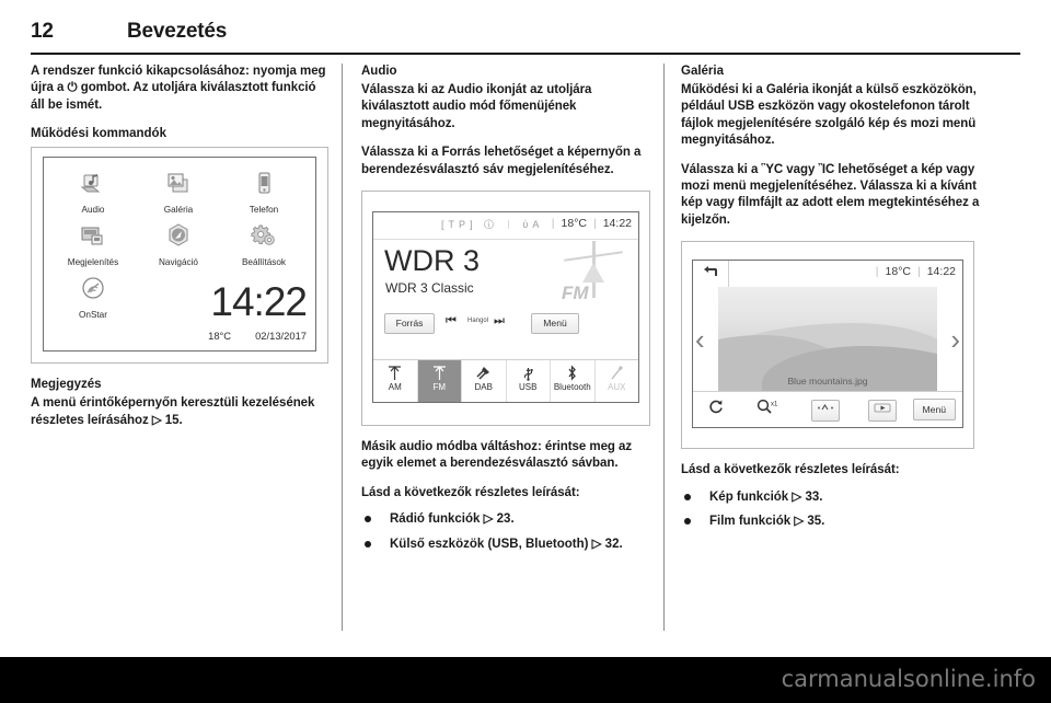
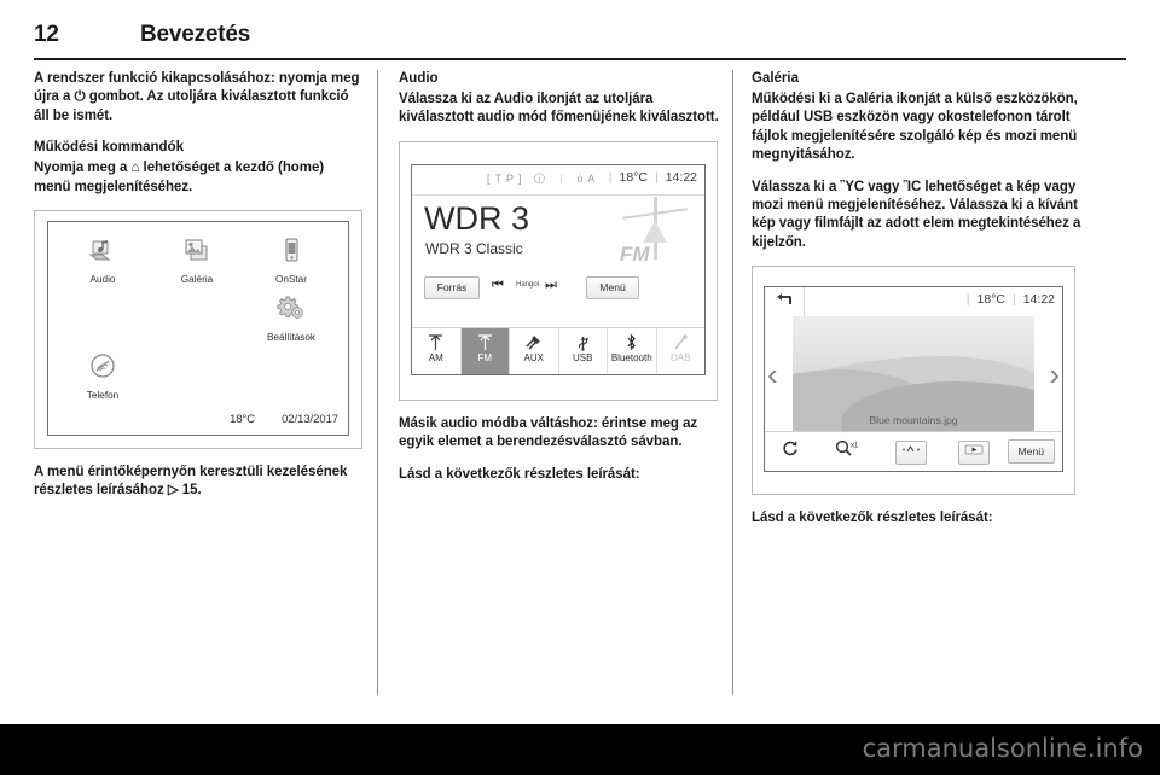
  12
  Bevezetés
  A rendszer funkció kikapcsolásához: nyomja meg újra a ⏻ gombot. Az utoljára kiválasztott funkció áll be ismét.
  Működési kommandók
+ Nyomja meg a ⌂ lehetőséget a kezdő (home) menü megjelenítéséhez.
  Audio
  Galéria
- Telefon
+ OnStar
- Megjelenítés
- Navigáció
  Beállítások
- OnStar
+ Telefon
- 14:22
  18°C 02/13/2017
- Megjegyzés
  A menü érintőképernyőn keresztüli kezelésének részletes leírásához ▷ 15.
  Audio
- Válassza ki az Audio ikonját az utoljára kiválasztott audio mód főmenüjének megnyitásához.
+ Válassza ki az Audio ikonját az utoljára kiválasztott audio mód főmenüjének kiválasztott.
- Válassza ki a Forrás lehetőséget a képernyőn a berendezésválasztó sáv megjelenítéséhez.
  [TP] ⓘ ᛁ ὐA
  | 18°C | 14:22
  WDR 3
  WDR 3 Classic
  FM
  Forrás
  ⏮
  ⏭
  Menü
  AM
  FM
- DAB
+ AUX
  USB
  Bluetooth
- AUX
+ DAB
  Másik audio módba váltáshoz: érintse meg az egyik elemet a berendezésválasztó sávban.
  Lásd a következők részletes leírását:
- Rádió funkciók ▷ 23.
- Külső eszközök (USB, Bluetooth) ▷ 32.
  Galéria
  Működési ki a Galéria ikonját a külső eszközökön, például USB eszközön vagy okostelefonon tárolt fájlok megjelenítésére szolgáló kép és mozi menü megnyitásához.
  Válassza ki a ὛC vagy ἺC lehetőséget a kép vagy mozi menü megjelenítéséhez. Válassza ki a kívánt kép vagy filmfájlt az adott elem megtekintéséhez a kijelzőn.
  | 18°C | 14:22
  ‹
  ›
  Blue mountains.jpg
  Menü
  Lásd a következők részletes leírását:
- Kép funkciók ▷ 33.
- Film funkciók ▷ 35.
  carmanualsonline.info
